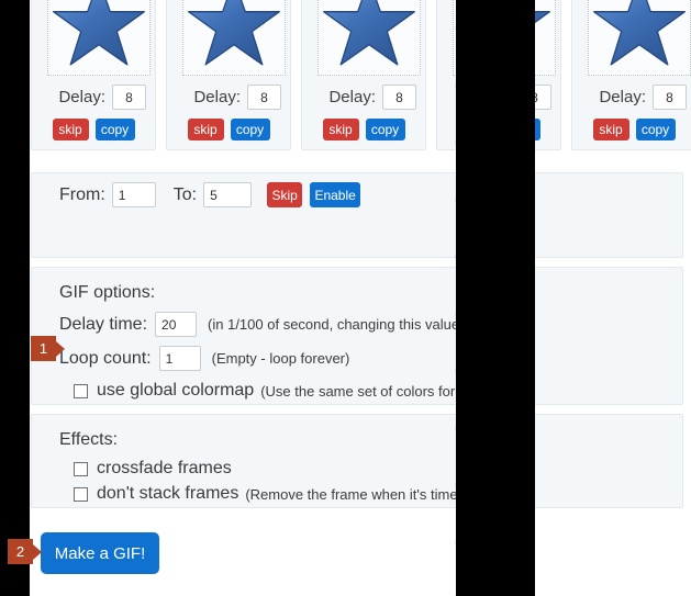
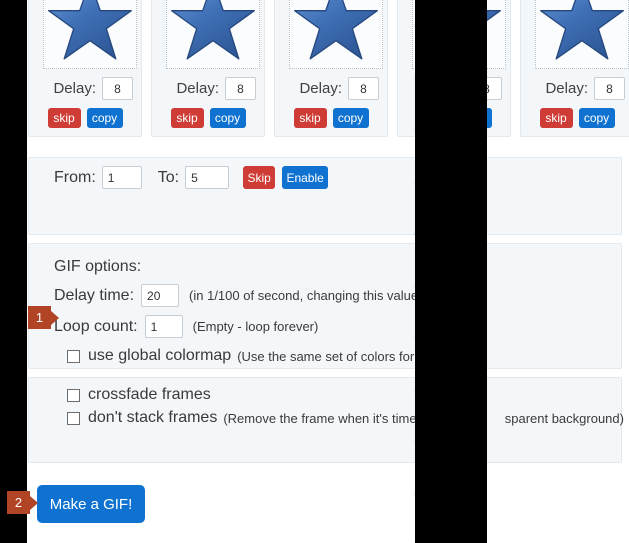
  Delay:
  8
  skip
  copy
  Delay:
  8
  skip
  copy
  Delay:
  8
  skip
  copy
  Delay:
  8
  skip
  copy
  From:
  1
  To:
  5
  Skip
  Enable
  GIF options:
  Delay time:
  20
  (in 1/100 of second, changing this valu
  Loop count:
  1
  (Empty - loop forever)
  use global colormap
  (Use the same set of colors for
- Effects:
  crossfade frames
  don't stack frames
  (Remove the frame when it's time
+ sparent background)
  Make a GIF!
  1
  2
